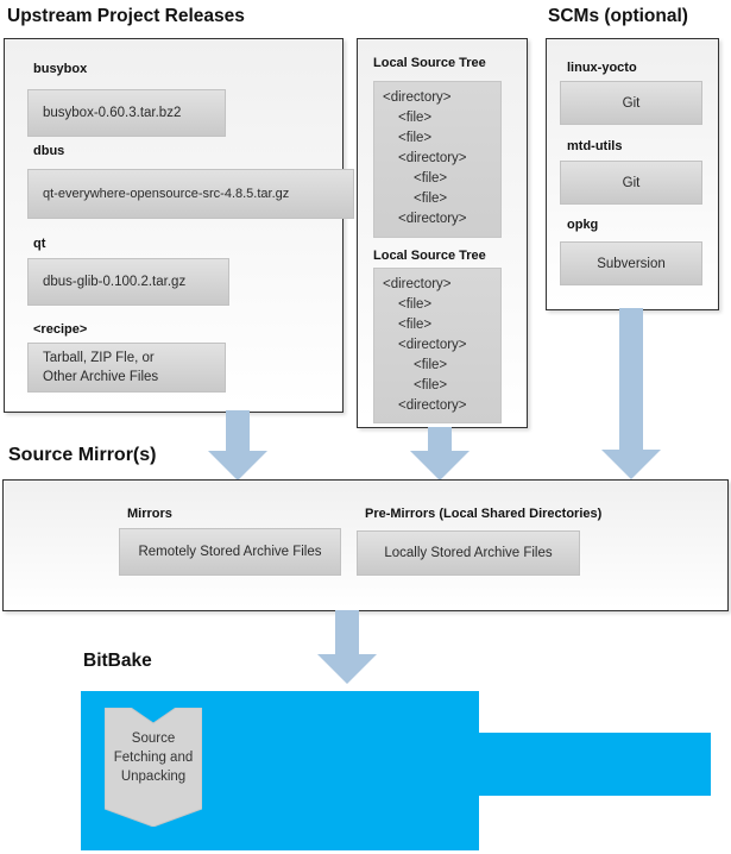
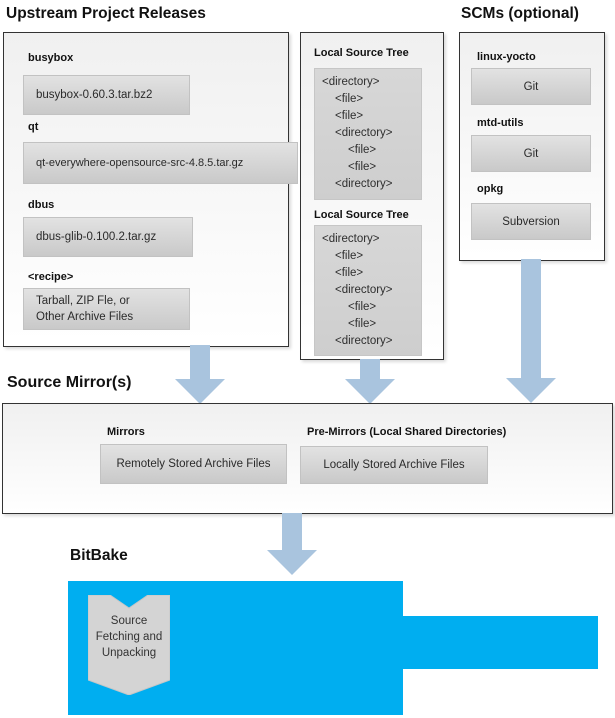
  Upstream Project Releases
  busybox
  busybox-0.60.3.tar.bz2
- dbus
+ qt
  qt-everywhere-opensource-src-4.8.5.tar.gz
- qt
+ dbus
  dbus-glib-0.100.2.tar.gz
  <recipe>
  Tarball, ZIP Fle, or
  Other Archive Files
  Local Source Tree
  <directory>
  <file>
  <file>
  <directory>
  <file>
  <file>
  <directory>
  Local Source Tree
  <directory>
  <file>
  <file>
  <directory>
  <file>
  <file>
  <directory>
  SCMs (optional)
  linux-yocto
  Git
  mtd-utils
  Git
  opkg
  Subversion
  Source Mirror(s)
  Mirrors
  Remotely Stored Archive Files
  Pre-Mirrors (Local Shared Directories)
  Locally Stored Archive Files
  BitBake
  Source
  Fetching and
  Unpacking
